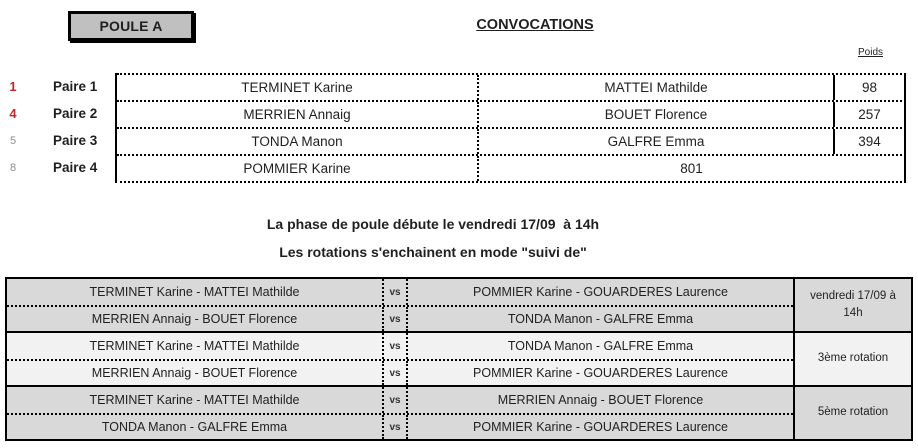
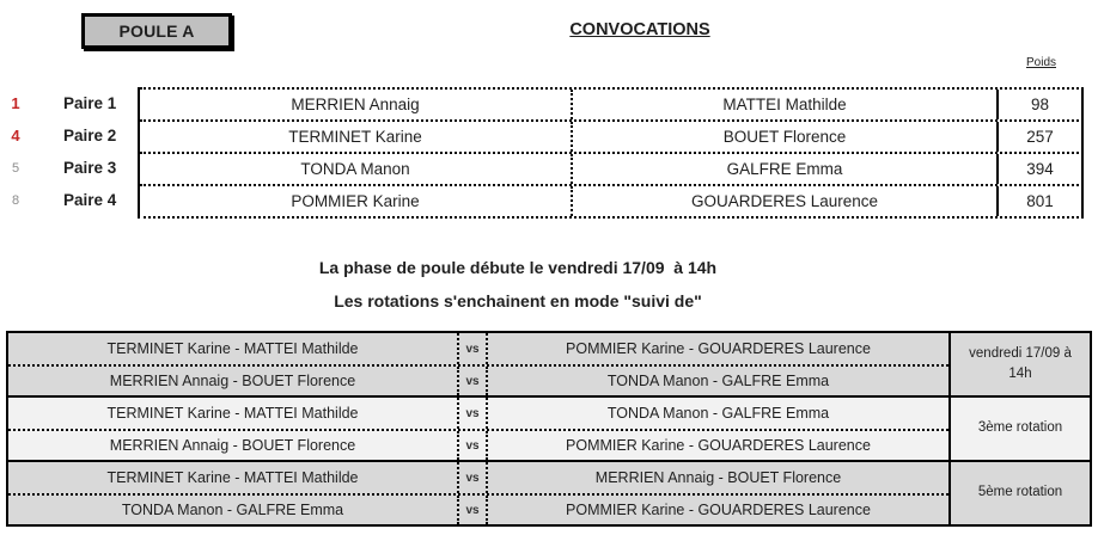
  POULE A
  CONVOCATIONS
  Poids
  1
  Paire 1
  4
  Paire 2
  5
  Paire 3
  8
  Paire 4
- TERMINET Karine
+ MERRIEN Annaig
  MATTEI Mathilde
  98
- MERRIEN Annaig
+ TERMINET Karine
  BOUET Florence
  257
  TONDA Manon
  GALFRE Emma
  394
  POMMIER Karine
+ GOUARDERES Laurence
  801
  La phase de poule débute le vendredi 17/09 à 14h
  Les rotations s'enchainent en mode "suivi de"
  TERMINET Karine - MATTEI Mathilde
  vs
  POMMIER Karine - GOUARDERES Laurence
  MERRIEN Annaig - BOUET Florence
  vs
  TONDA Manon - GALFRE Emma
  vendredi 17/09 à 14h
  TERMINET Karine - MATTEI Mathilde
  vs
  TONDA Manon - GALFRE Emma
  MERRIEN Annaig - BOUET Florence
  vs
  POMMIER Karine - GOUARDERES Laurence
  3ème rotation
  TERMINET Karine - MATTEI Mathilde
  vs
  MERRIEN Annaig - BOUET Florence
  TONDA Manon - GALFRE Emma
  vs
  POMMIER Karine - GOUARDERES Laurence
  5ème rotation
